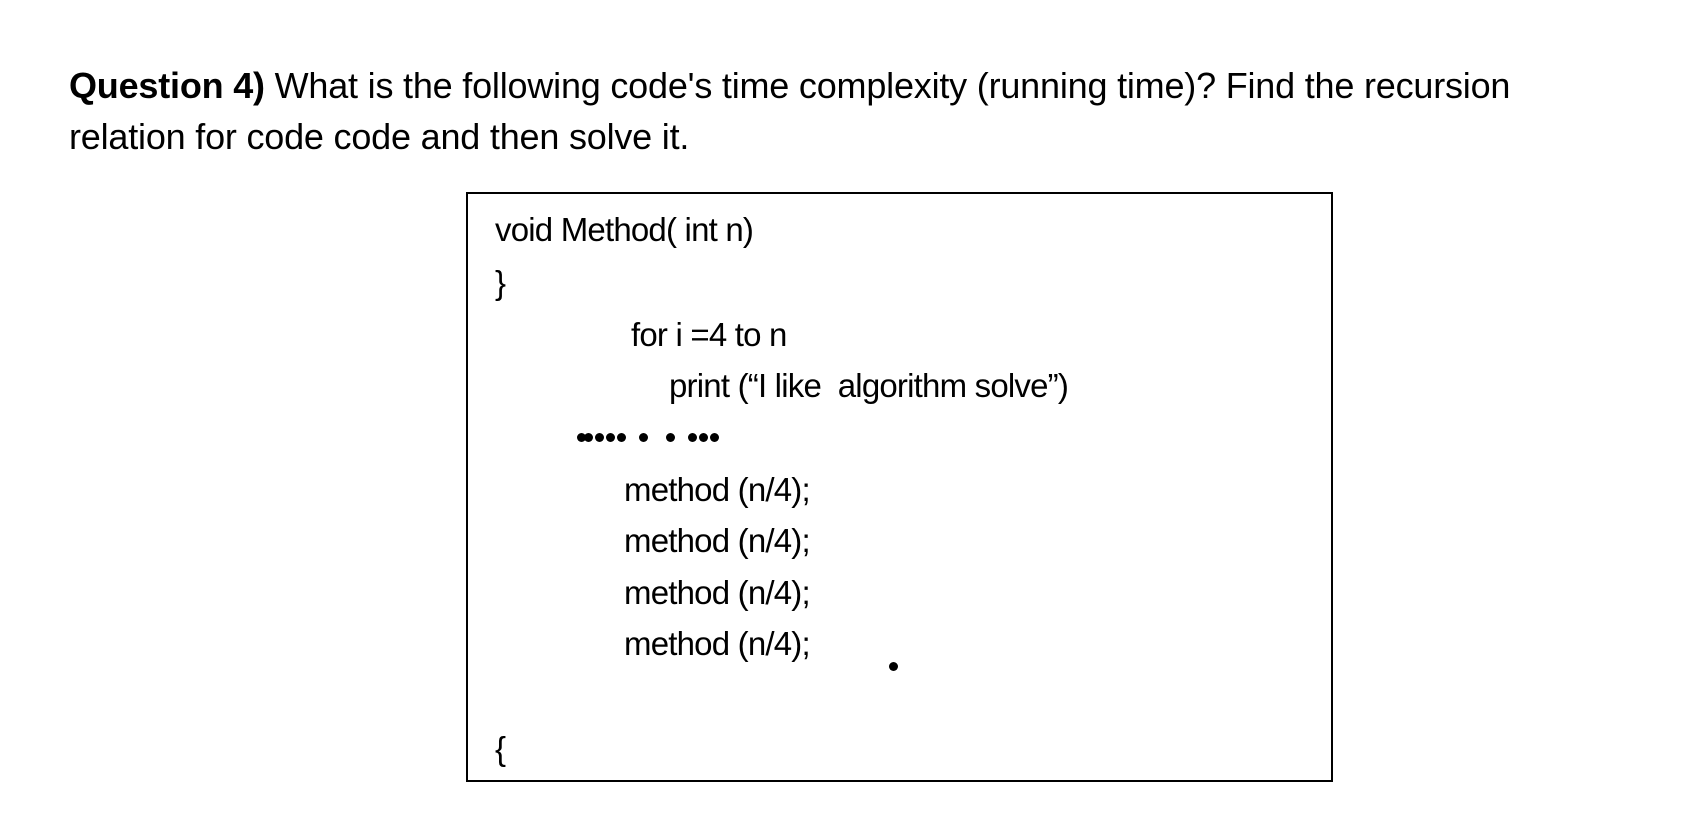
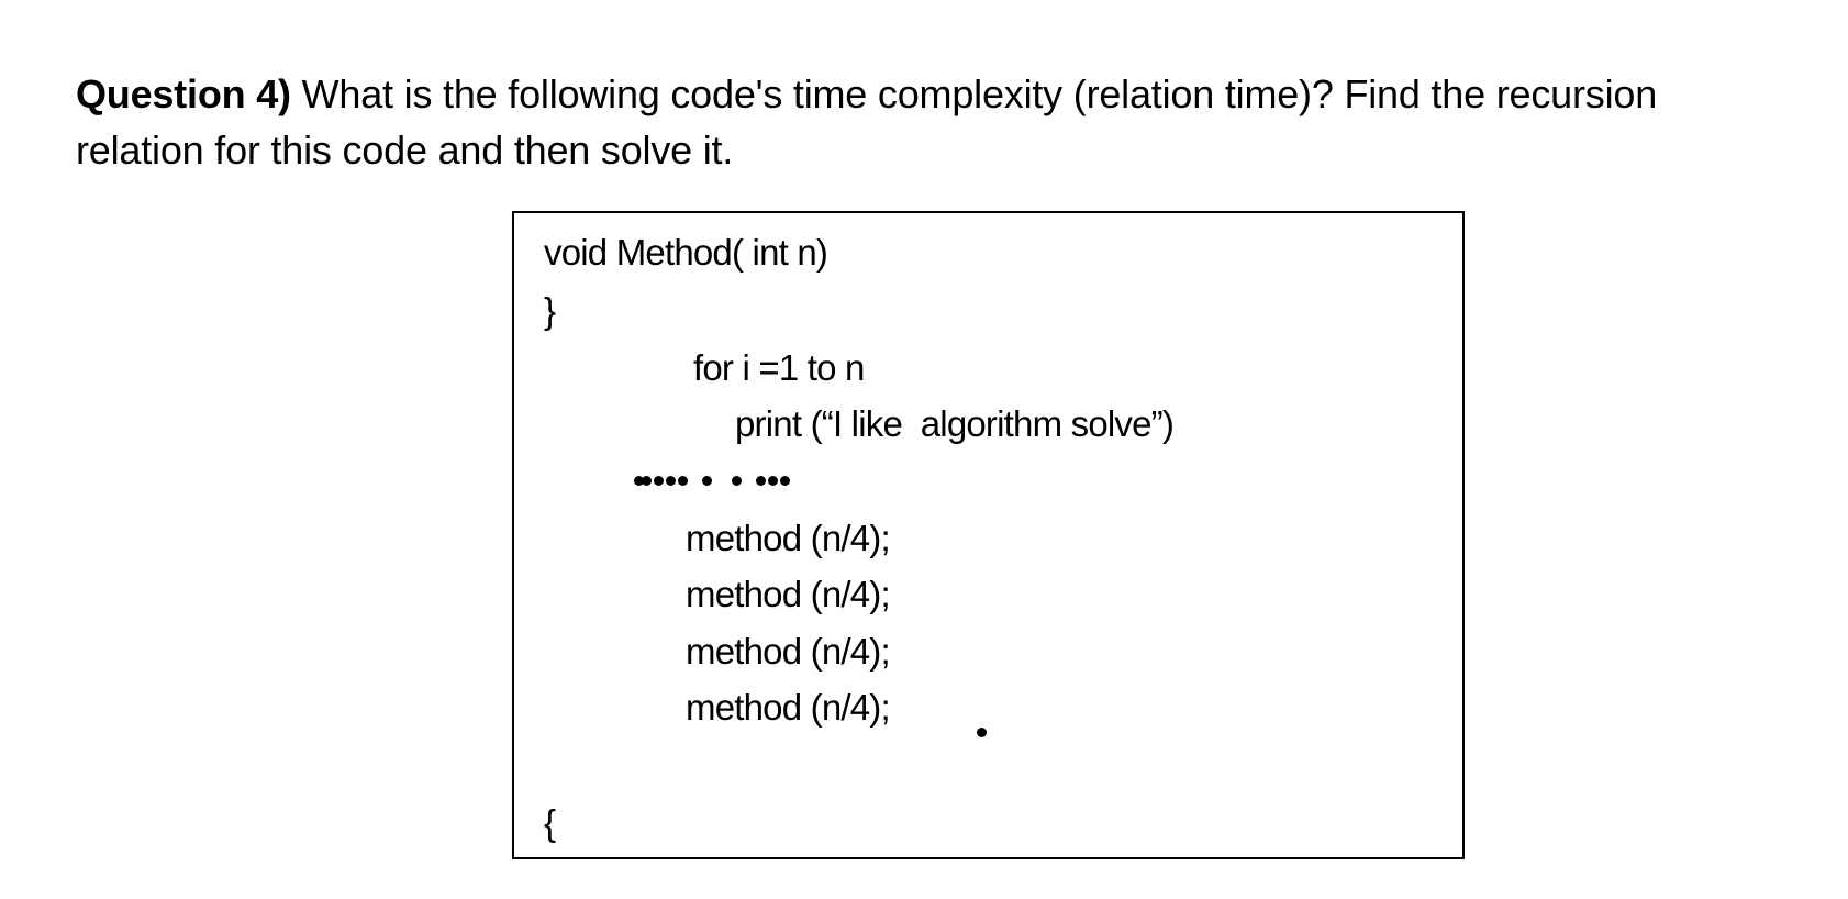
- Question 4) What is the following code's time complexity (running time)? Find the recursion
+ Question 4) What is the following code's time complexity (relation time)? Find the recursion
- relation for code code and then solve it.
+ relation for this code and then solve it.
  void Method( int n)
  }
- for i =4 to n
+ for i =1 to n
  print (“I like algorithm solve”)
  method (n/4);
  method (n/4);
  method (n/4);
  method (n/4);
  {
